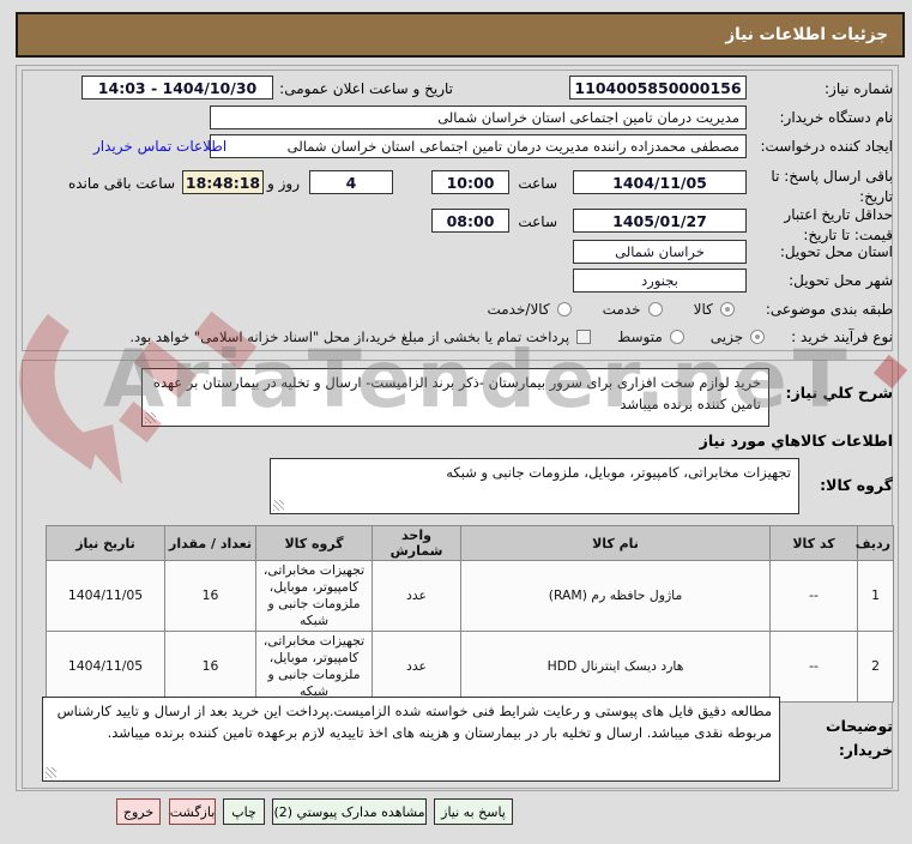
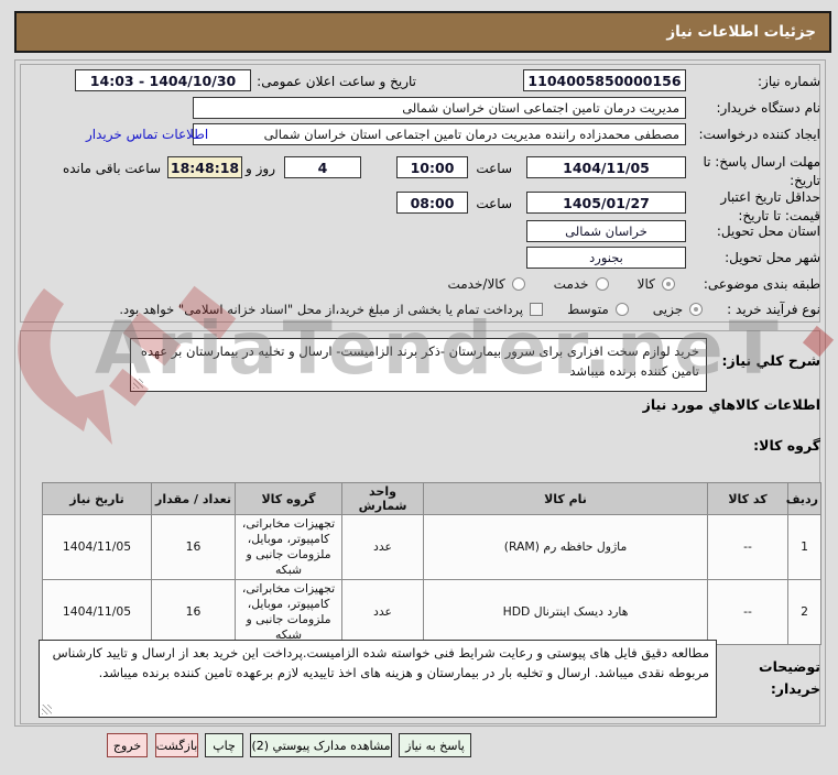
  جزئیات اطلاعات نیاز
  شماره نیاز:
  1104005850000156
  تاریخ و ساعت اعلان عمومی:
  1404/10/30 - 14:03
  نام دستگاه خریدار:
  مدیریت درمان تامین اجتماعی استان خراسان شمالی
  ایجاد کننده درخواست:
  مصطفی محمدزاده راننده مدیریت درمان تامین اجتماعی استان خراسان شمالی
  اطلاعات تماس خریدار
- باقی ارسال پاسخ: تا تاریخ:
+ مهلت ارسال پاسخ: تا تاریخ:
  1404/11/05
  ساعت
  10:00
  4
  روز و
  18:48:18
  ساعت باقی مانده
  حداقل تاریخ اعتبار قیمت: تا تاریخ:
  1405/01/27
  ساعت
  08:00
  استان محل تحویل:
  خراسان شمالی
  شهر محل تحویل:
  بجنورد
  طبقه بندی موضوعی:
  کالا
  خدمت
  کالا/خدمت
  نوع فرآیند خرید :
  جزیی
  متوسط
  پرداخت تمام یا بخشی از مبلغ خرید،از محل "اسناد خزانه اسلامی" خواهد بود.
  شرح کلي نیاز:
  خرید لوازم سخت افزاری برای سرور بیمارستان -ذکر برند الزامیست- ارسال و تخلیه در بیمارستان بر عهده تامین کننده برنده میباشد
  اطلاعات کالاهاي مورد نیاز
  گروه کالا:
- تجهیزات مخابراتی، کامپیوتر، موبایل، ملزومات جانبی و شبکه
  ردیف	کد کالا	نام کالا	واحد شمارش	گروه کالا	تعداد / مقدار	تاریخ نیاز
  1	--	ماژول حافظه رم (RAM)	عدد	تجهیزات مخابراتی، کامپیوتر، موبایل، ملزومات جانبی و شبکه	16	1404/11/05
  2	--	هارد دیسک اینترنال HDD	عدد	تجهیزات مخابراتی، کامپیوتر، موبایل، ملزومات جانبی و شبکه	16	1404/11/05
  توضیحات خریدار:
  مطالعه دقیق فایل های پیوستی و رعایت شرایط فنی خواسته شده الزامیست.پرداخت این خرید بعد از ارسال و تایید کارشناس مربوطه نقدی میباشد. ارسال و تخلیه بار در بیمارستان و هزینه های اخذ تاییدیه لازم برعهده تامین کننده برنده میباشد.
  پاسخ به نیاز
  مشاهده مدارک پیوستي (2)
  چاپ
  بازگشت
  خروج
  AriaTender.neT
